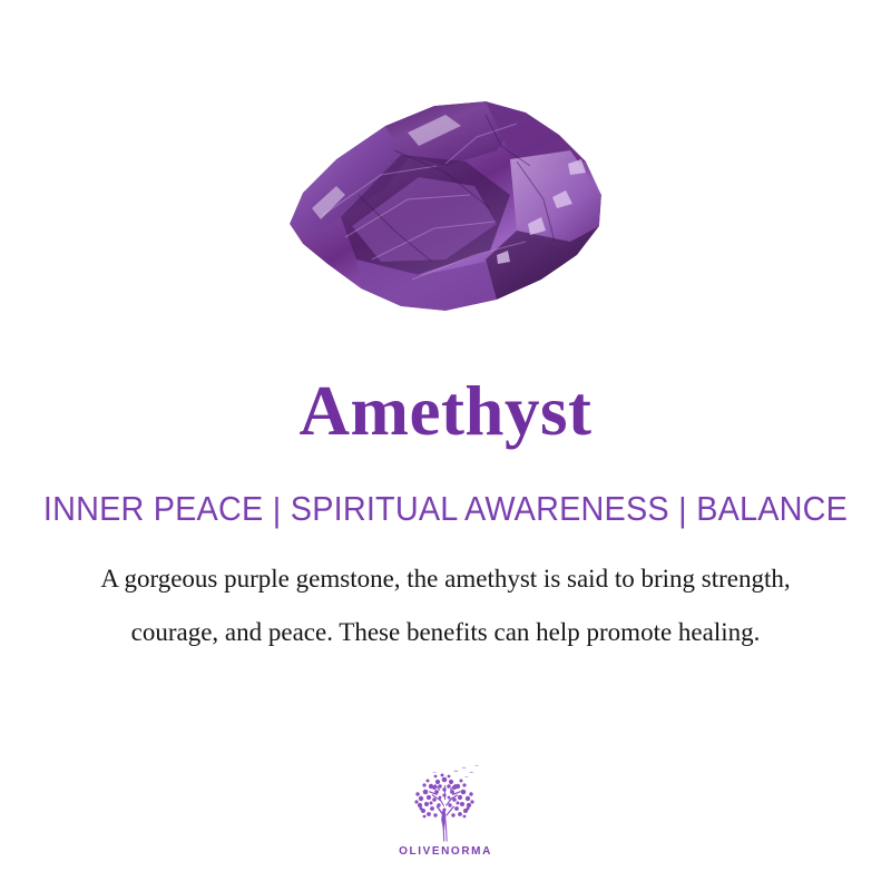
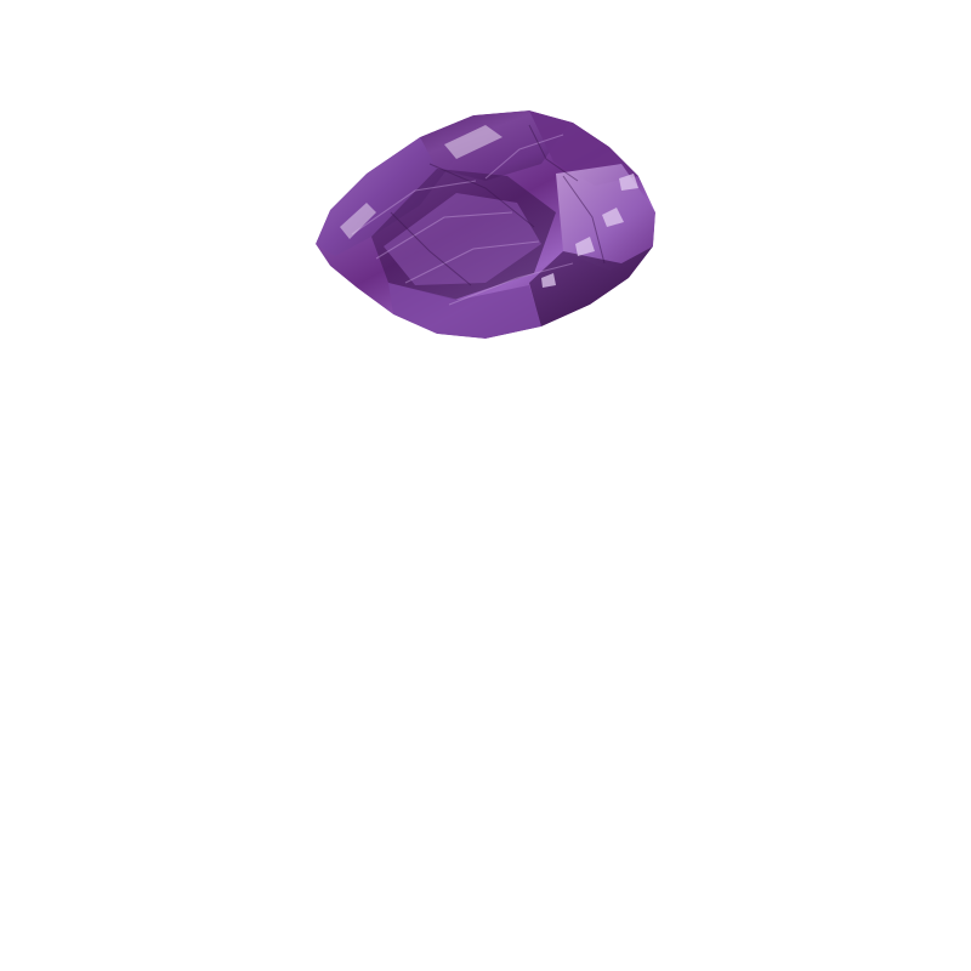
- Amethyst
- INNER PEACE | SPIRITUAL AWARENESS | BALANCE
- A gorgeous purple gemstone, the amethyst is said to bring strength, courage, and peace. These benefits can help promote healing.
- OLIVENORMA
